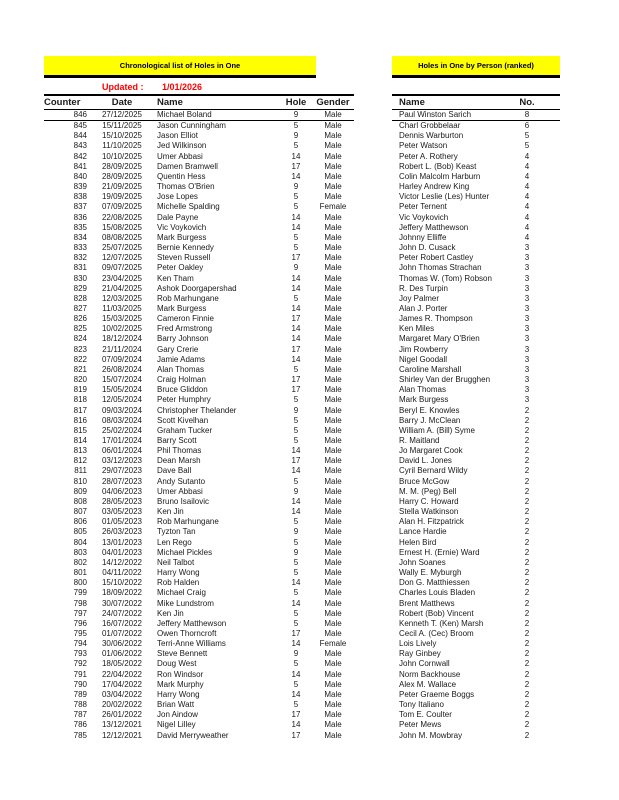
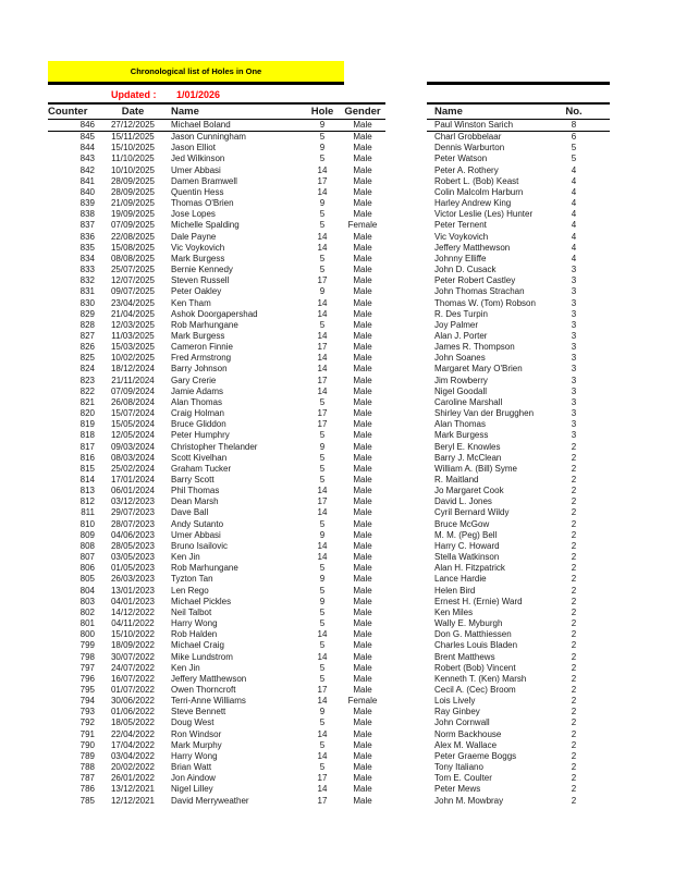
  Chronological list of Holes in One
- Holes in One by Person (ranked)
  Updated :
  1/01/2026
  Counter
  Date
  Name
  Hole
  Gender
  846
  27/12/2025
  Michael Boland
  9
  Male
  845
  15/11/2025
  Jason Cunningham
  5
  Male
  844
  15/10/2025
  Jason Elliot
  9
  Male
  843
  11/10/2025
  Jed Wilkinson
  5
  Male
  842
  10/10/2025
  Umer Abbasi
  14
  Male
  841
  28/09/2025
  Damen Bramwell
  17
  Male
  840
  28/09/2025
  Quentin Hess
  14
  Male
  839
  21/09/2025
  Thomas O'Brien
  9
  Male
  838
  19/09/2025
  Jose Lopes
  5
  Male
  837
  07/09/2025
  Michelle Spalding
  5
  Female
  836
  22/08/2025
  Dale Payne
  14
  Male
  835
  15/08/2025
  Vic Voykovich
  14
  Male
  834
  08/08/2025
  Mark Burgess
  5
  Male
  833
  25/07/2025
  Bernie Kennedy
  5
  Male
  832
  12/07/2025
  Steven Russell
  17
  Male
  831
  09/07/2025
  Peter Oakley
  9
  Male
  830
  23/04/2025
  Ken Tham
  14
  Male
  829
  21/04/2025
  Ashok Doorgapershad
  14
  Male
  828
  12/03/2025
  Rob Marhungane
  5
  Male
  827
  11/03/2025
  Mark Burgess
  14
  Male
  826
  15/03/2025
  Cameron Finnie
  17
  Male
  825
  10/02/2025
  Fred Armstrong
  14
  Male
  824
  18/12/2024
  Barry Johnson
  14
  Male
  823
  21/11/2024
  Gary Crerie
  17
  Male
  822
  07/09/2024
  Jamie Adams
  14
  Male
  821
  26/08/2024
  Alan Thomas
  5
  Male
  820
  15/07/2024
  Craig Holman
  17
  Male
  819
  15/05/2024
  Bruce Gliddon
  17
  Male
  818
  12/05/2024
  Peter Humphry
  5
  Male
  817
  09/03/2024
  Christopher Thelander
  9
  Male
  816
  08/03/2024
  Scott Kivelhan
  5
  Male
  815
  25/02/2024
  Graham Tucker
  5
  Male
  814
  17/01/2024
  Barry Scott
  5
  Male
  813
  06/01/2024
  Phil Thomas
  14
  Male
  812
  03/12/2023
  Dean Marsh
  17
  Male
  811
  29/07/2023
  Dave Ball
  14
  Male
  810
  28/07/2023
  Andy Sutanto
  5
  Male
  809
  04/06/2023
  Umer Abbasi
  9
  Male
  808
  28/05/2023
  Bruno Isailovic
  14
  Male
  807
  03/05/2023
  Ken Jin
  14
  Male
  806
  01/05/2023
  Rob Marhungane
  5
  Male
  805
  26/03/2023
  Tyzton Tan
  9
  Male
  804
  13/01/2023
  Len Rego
  5
  Male
  803
  04/01/2023
  Michael Pickles
  9
  Male
  802
  14/12/2022
  Neil Talbot
  5
  Male
  801
  04/11/2022
  Harry Wong
  5
  Male
  800
  15/10/2022
  Rob Halden
  14
  Male
  799
  18/09/2022
  Michael Craig
  5
  Male
  798
  30/07/2022
  Mike Lundstrom
  14
  Male
  797
  24/07/2022
  Ken Jin
  5
  Male
  796
  16/07/2022
  Jeffery Matthewson
  5
  Male
  795
  01/07/2022
  Owen Thorncroft
  17
  Male
  794
  30/06/2022
  Terri-Anne Williams
  14
  Female
  793
  01/06/2022
  Steve Bennett
  9
  Male
  792
  18/05/2022
  Doug West
  5
  Male
  791
  22/04/2022
  Ron Windsor
  14
  Male
  790
  17/04/2022
  Mark Murphy
  5
  Male
  789
  03/04/2022
  Harry Wong
  14
  Male
  788
  20/02/2022
  Brian Watt
  5
  Male
  787
  26/01/2022
  Jon Aindow
  17
  Male
  786
  13/12/2021
  Nigel Lilley
  14
  Male
  785
  12/12/2021
  David Merryweather
  17
  Male
  Name
  No.
  Paul Winston Sarich
  8
  Charl Grobbelaar
  6
  Dennis Warburton
  5
  Peter Watson
  5
  Peter A. Rothery
  4
  Robert L. (Bob) Keast
  4
  Colin Malcolm Harburn
  4
  Harley Andrew King
  4
  Victor Leslie (Les) Hunter
  4
  Peter Ternent
  4
  Vic Voykovich
  4
  Jeffery Matthewson
  4
  Johnny Elliffe
  4
  John D. Cusack
  3
  Peter Robert Castley
  3
  John Thomas Strachan
  3
  Thomas W. (Tom) Robson
  3
  R. Des Turpin
  3
  Joy Palmer
  3
  Alan J. Porter
  3
  James R. Thompson
  3
- Ken Miles
+ John Soanes
  3
  Margaret Mary O'Brien
  3
  Jim Rowberry
  3
  Nigel Goodall
  3
  Caroline Marshall
  3
  Shirley Van der Brugghen
  3
  Alan Thomas
  3
  Mark Burgess
  3
  Beryl E. Knowles
  2
  Barry J. McClean
  2
  William A. (Bill) Syme
  2
  R. Maitland
  2
  Jo Margaret Cook
  2
  David L. Jones
  2
  Cyril Bernard Wildy
  2
  Bruce McGow
  2
  M. M. (Peg) Bell
  2
  Harry C. Howard
  2
  Stella Watkinson
  2
  Alan H. Fitzpatrick
  2
  Lance Hardie
  2
  Helen Bird
  2
  Ernest H. (Ernie) Ward
  2
- John Soanes
+ Ken Miles
  2
  Wally E. Myburgh
  2
  Don G. Matthiessen
  2
  Charles Louis Bladen
  2
  Brent Matthews
  2
  Robert (Bob) Vincent
  2
  Kenneth T. (Ken) Marsh
  2
  Cecil A. (Cec) Broom
  2
  Lois Lively
  2
  Ray Ginbey
  2
  John Cornwall
  2
  Norm Backhouse
  2
  Alex M. Wallace
  2
  Peter Graeme Boggs
  2
  Tony Italiano
  2
  Tom E. Coulter
  2
  Peter Mews
  2
  John M. Mowbray
  2
